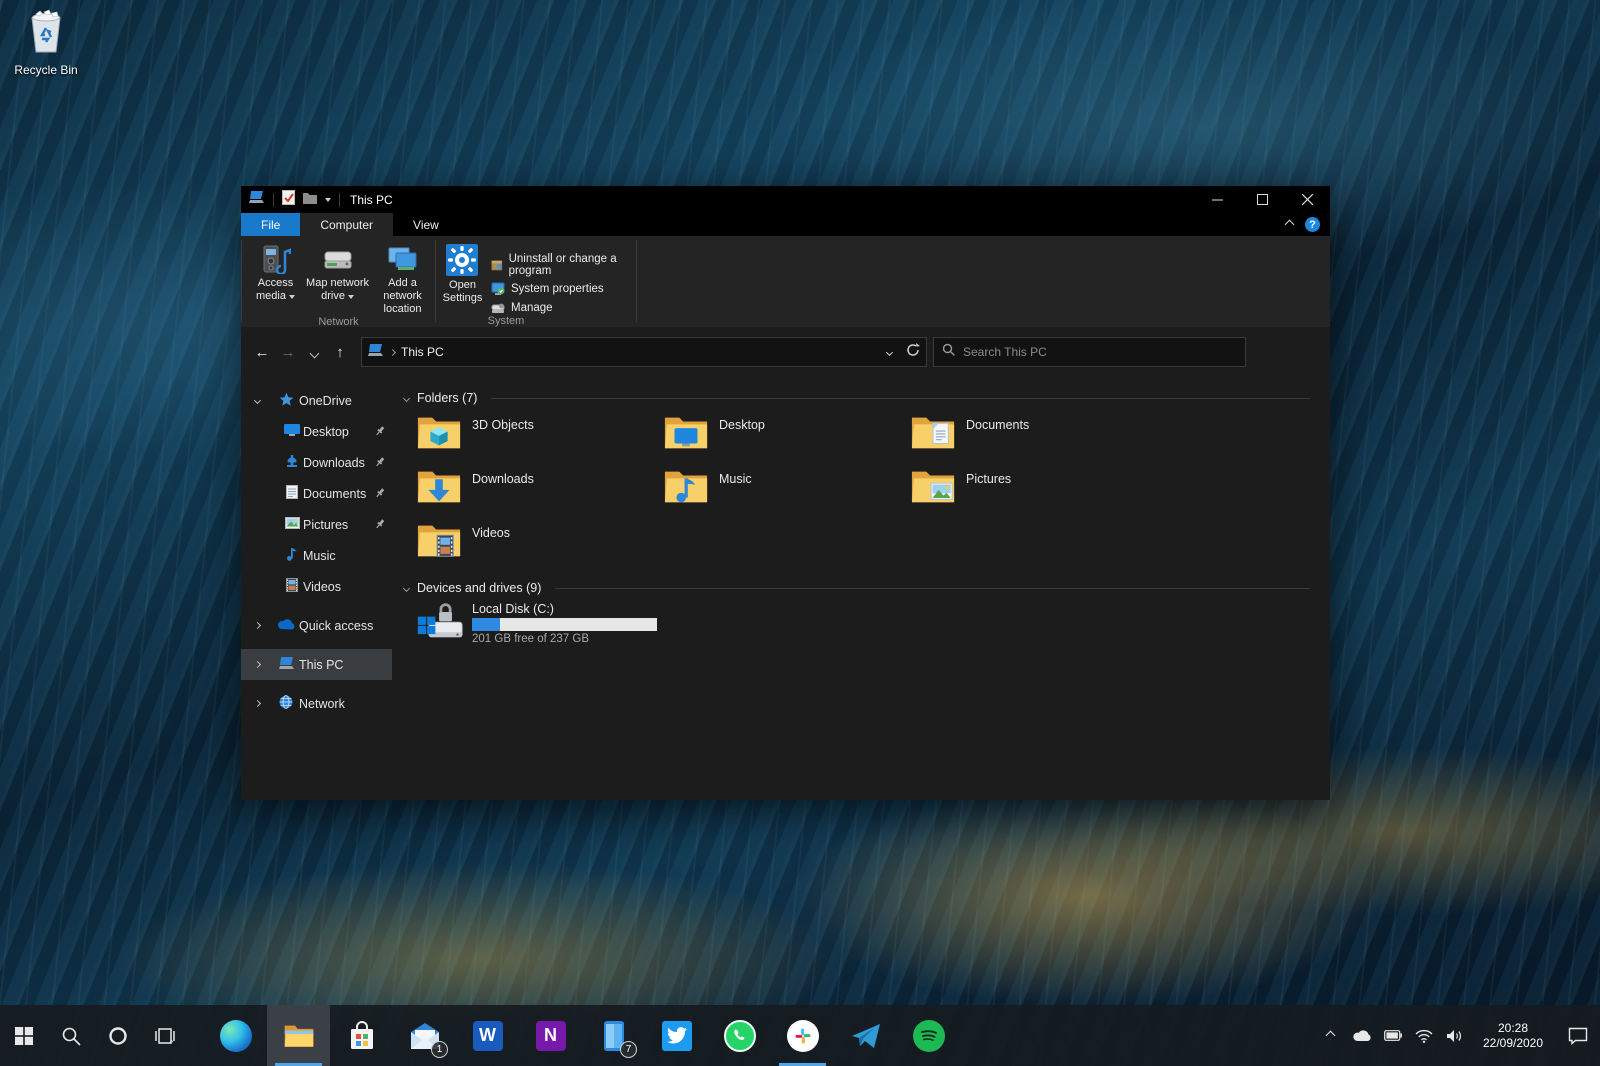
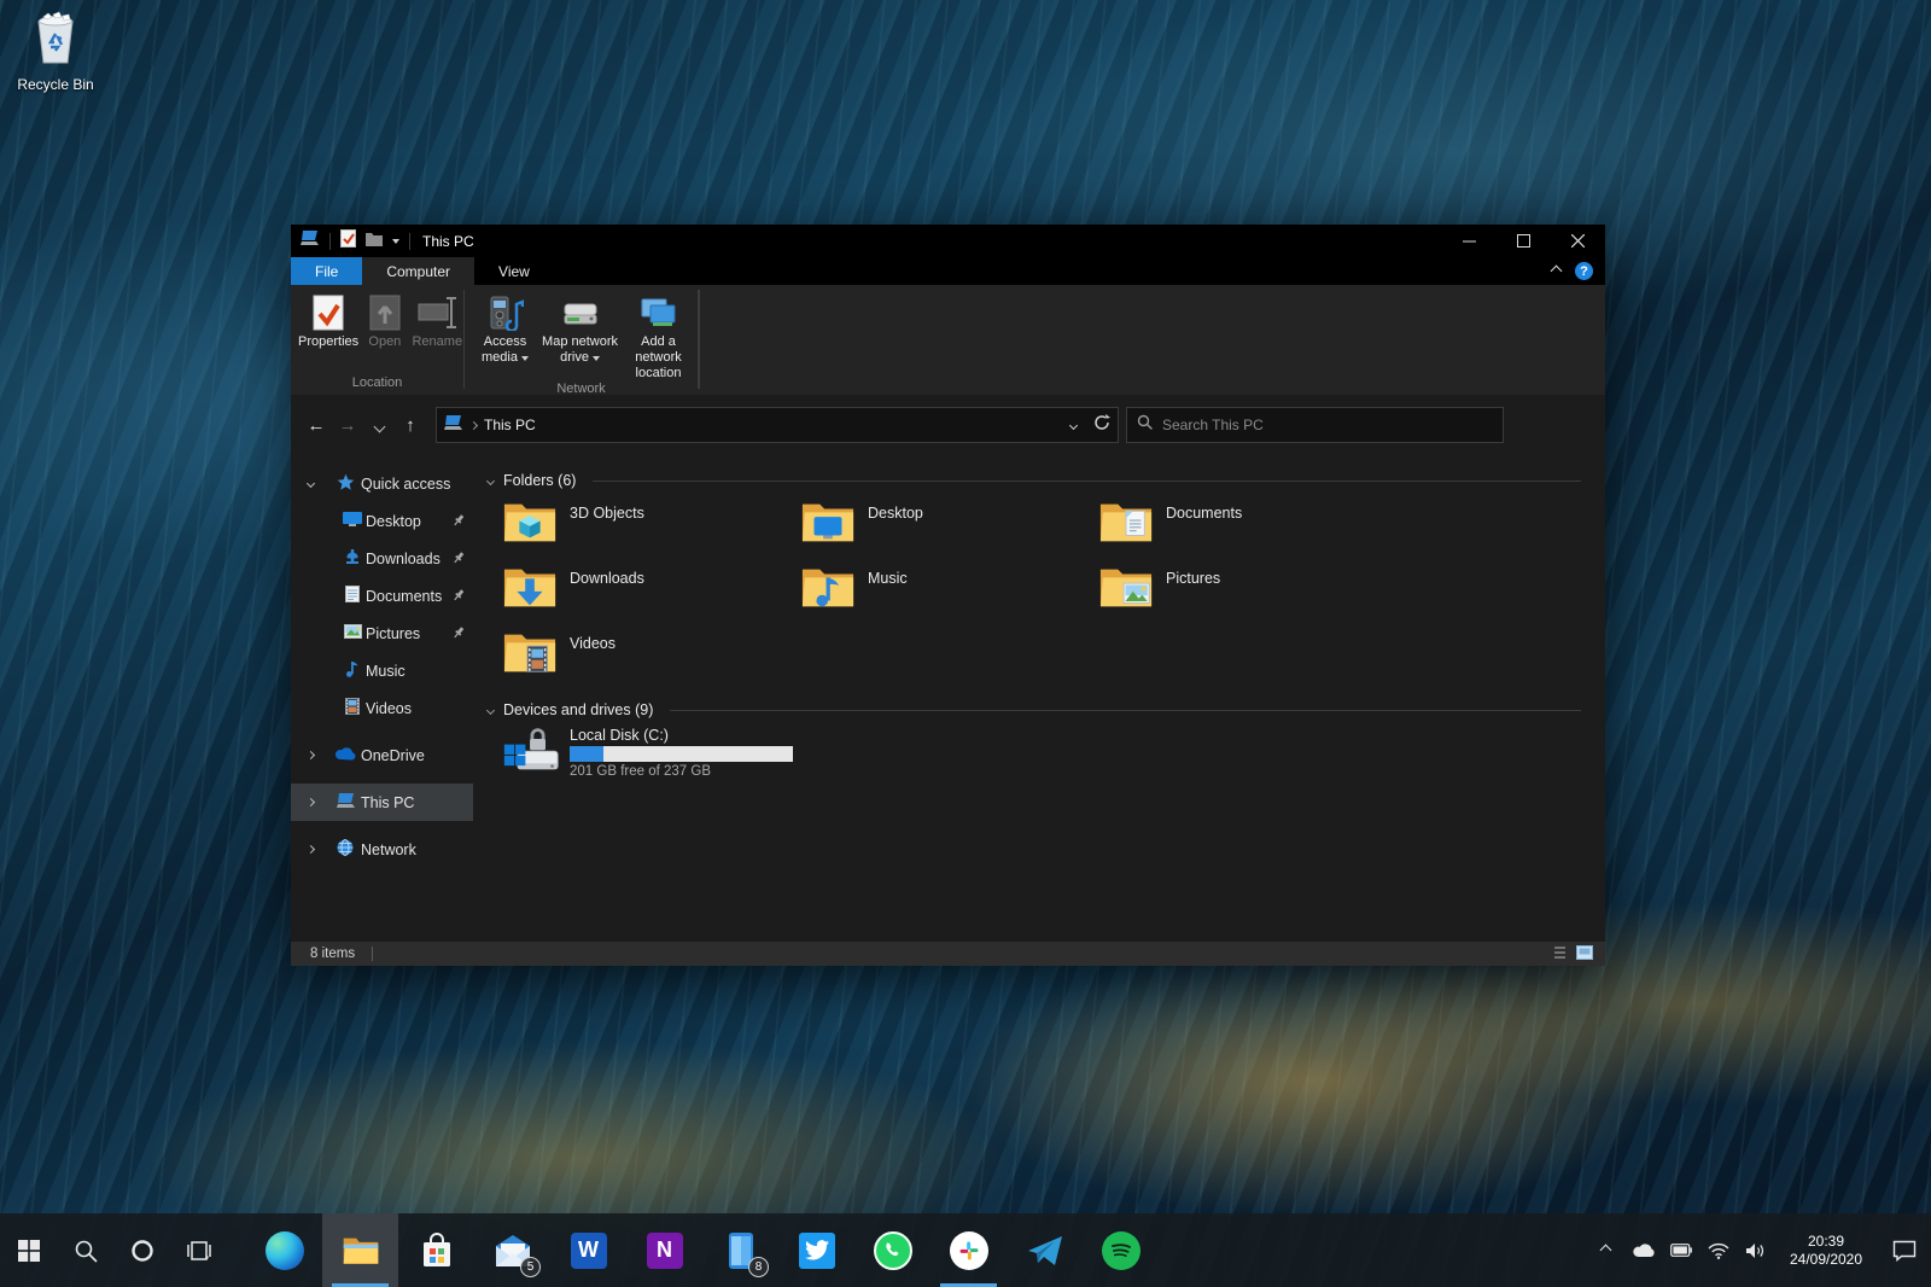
  Recycle Bin
  This PC
  File
  Computer
  View
  ?
+ Properties
+ Open
+ Rename
+ Location
  Access media
  Map network drive
  Add a network location
  Network
- Open Settings
- Uninstall or change a program
- System properties
- Manage
- System
  ←
  →
  ↑
  This PC
  Search This PC
- OneDrive
+ Quick access
  Desktop
  Downloads
  Documents
  Pictures
  Music
  Videos
- Quick access
+ OneDrive
  This PC
  Network
- Folders (7)
+ Folders (6)
  3D Objects
  Desktop
  Documents
  Downloads
  Music
  Pictures
  Videos
  Devices and drives (9)
  Local Disk (C:)
  201 GB free of 237 GB
+ 8 items
- 1
+ 5
  W
  N
- 7
+ 8
- 20:28
+ 20:39
- 22/09/2020
+ 24/09/2020
